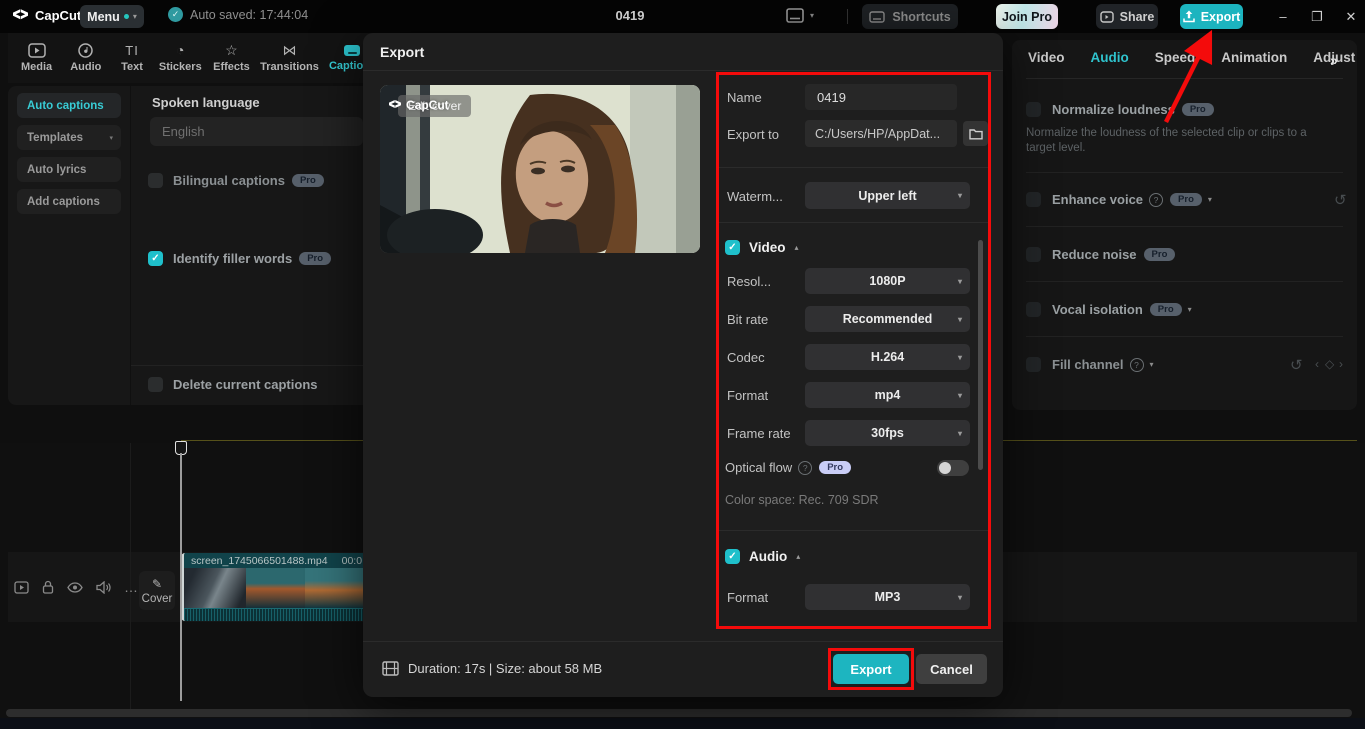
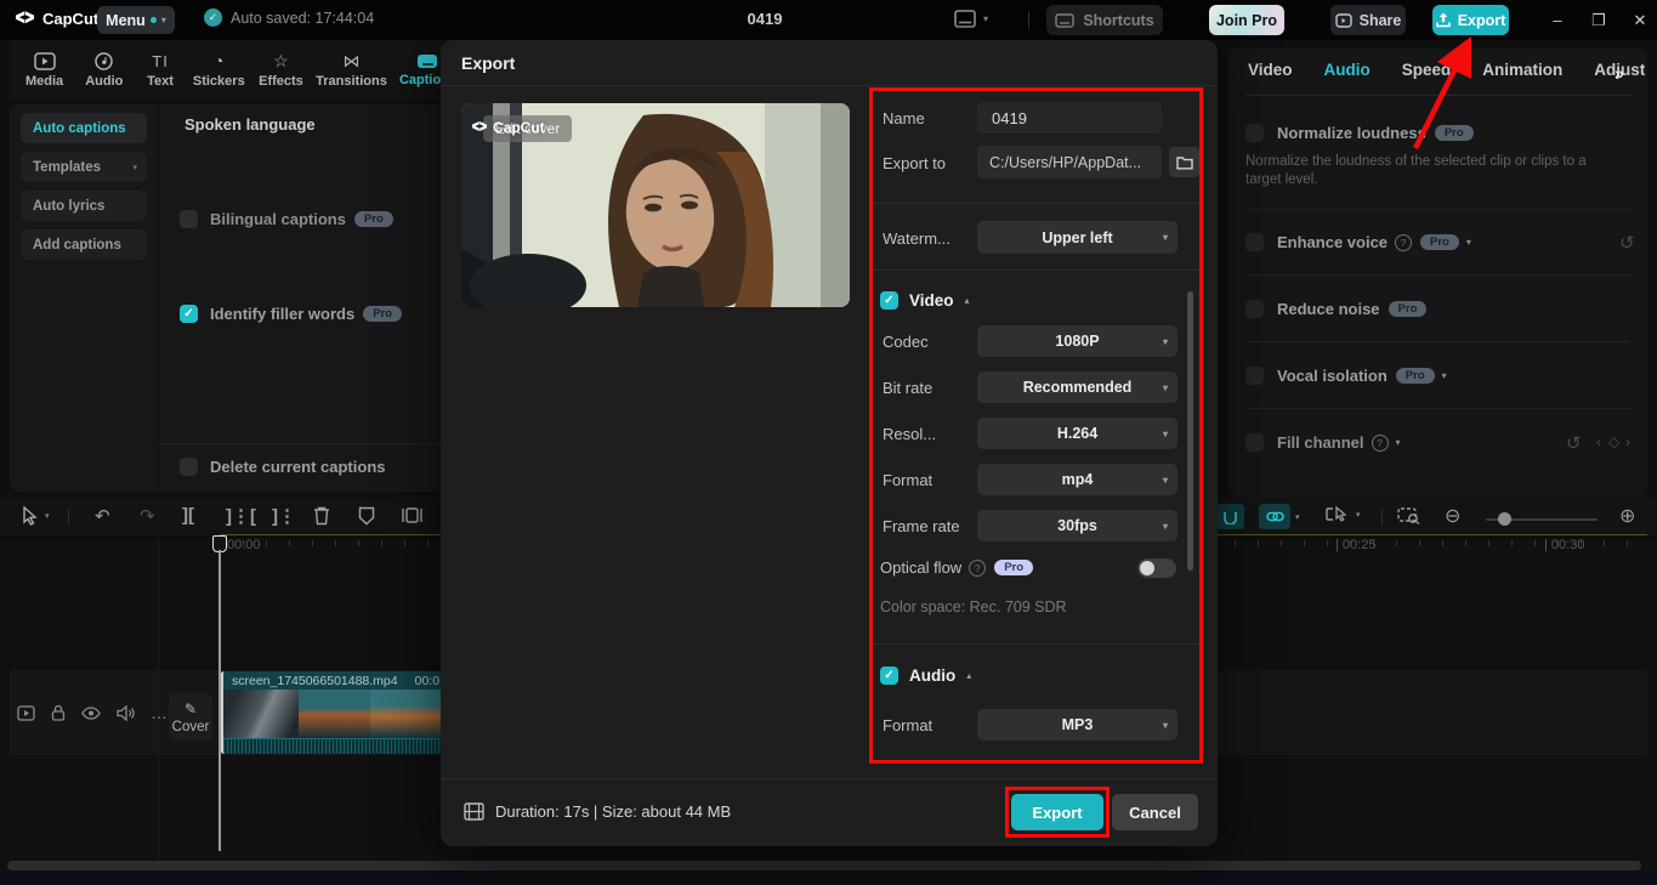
  CapCu
  Menu
  ▾
  ✓
  Auto saved: 17:44:04
  0419
  ▾
  Shortcuts
  Join Pro
  Share
  Export
  –
  ❐
  ✕
  Media
  Audio
  TI
  Text
  ◔
  Stickers
  ☆
  Effects
  ⋈
  Transitions
  Captio
  Auto captions
  Templates
  Auto lyrics
  Add captions
  Spoken language
- English
  Bilingual captions
  Pro
  ✓
  Identify filler words
  Pro
  Delete current captions
  Video
  Audio
  Speed
  Animation
  Adjust
  »
  Normalize loudnes
  Pro
  Normalize the loudness of the selected clip or clips to a target level.
  Enhance voice
  ?
  Pro
  ▾
  ↺
  Reduce noise
  Pro
  Vocal isolation
  Pro
  ▾
  Fill channel
  ?
  ▾
  ↺
  ‹
  ◇
  ›
+ ↶
+ ↷
+ ][
+ ]⋮[
+ ]⋮
+ ⊖
+ ⊕
+ 00:00
+ | 00:25
+ | 00:30
  …
  ✎
  Cover
  screen_1745066501488.mp4
  00:0
  Export
  Edit cover
  CapCut
  Name
  0419
  Export to
  C:/Users/HP/AppDat...
  Waterm...
  Upper left
  ▾
  ✓
  Video
  ▴
- Resol...
+ Codec
  1080P
  ▾
  Bit rate
  Recommended
  ▾
- Codec
+ Resol...
  H.264
  ▾
  Format
  mp4
  ▾
  Frame rate
  30fps
  ▾
  Optical flow
  ?
  Pro
  Color space: Rec. 709 SDR
  ✓
  Audio
  ▴
  Format
  MP3
  ▾
- Duration: 17s | Size: about 58 MB
+ Duration: 17s | Size: about 44 MB
  Export
  Cancel
